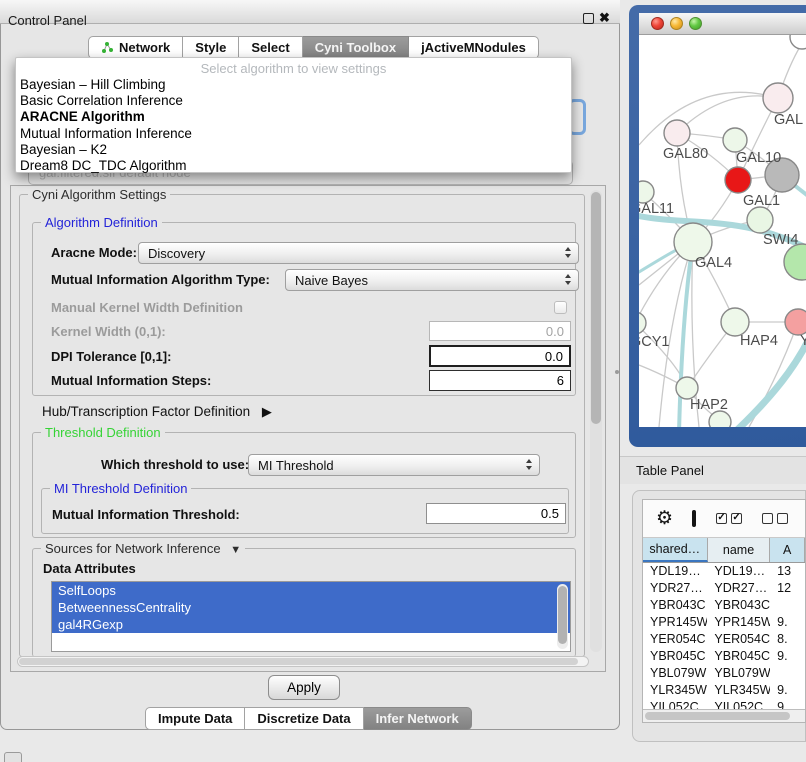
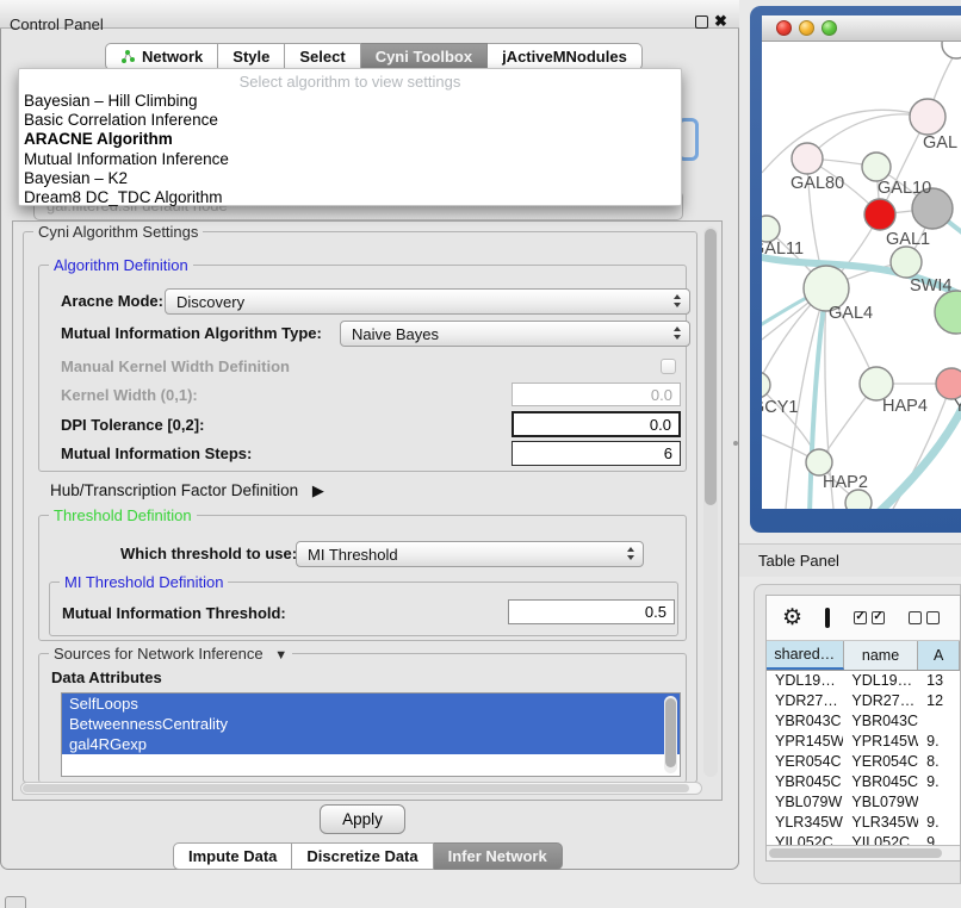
  Control Panel
  ✖
  Network
  Style
  Select
  Cyni Toolbox
  jActiveMNodules
  Select algorithm to view settings
  Bayesian – Hill Climbing
  Basic Correlation Inference
  ARACNE Algorithm
  Mutual Information Inference
  Bayesian – K2
  Dream8 DC_TDC Algorithm
  Cyni Algorithm Settings
  Algorithm Definition
  Aracne Mode:
  Discovery
  Mutual Information Algorithm Type:
  Naive Bayes
  Manual Kernel Width Definition
  Kernel Width (0,1):
  0.0
- DPI Tolerance [0,1]:
+ DPI Tolerance [0,2]:
  0.0
  Mutual Information Steps:
  6
  Hub/Transcription Factor Definition ▶
  Threshold Definition
  Which threshold to use:
  MI Threshold
  MI Threshold Definition
  Mutual Information Threshold:
  0.5
  Sources for Network Inference ▼
  Data Attributes
  SelfLoops
  BetweennessCentrality
  gal4RGexp
  Apply
  Impute Data
  Discretize Data
  Infer Network
  GAL
  GAL80
  GAL10
  GAL1
  AL11
  SWI4
  GAL4
  CY1
  HAP4
  Y
  HAP2
  Table Panel
  ⚙
  ✓
  ✓
  shared…
  name
  A
  YDL19…
  YDL19…
  13
  YDR27…
  YDR27…
  12
  YBR043C
  YBR043C
  YPR145W
  YPR145W
  9.
  YER054C
  YER054C
  8.
  YBR045C
  YBR045C
  9.
  YBL079W
  YBL079W
  YLR345W
  YLR345W
  9.
  YIL052C
  YIL052C
  9
